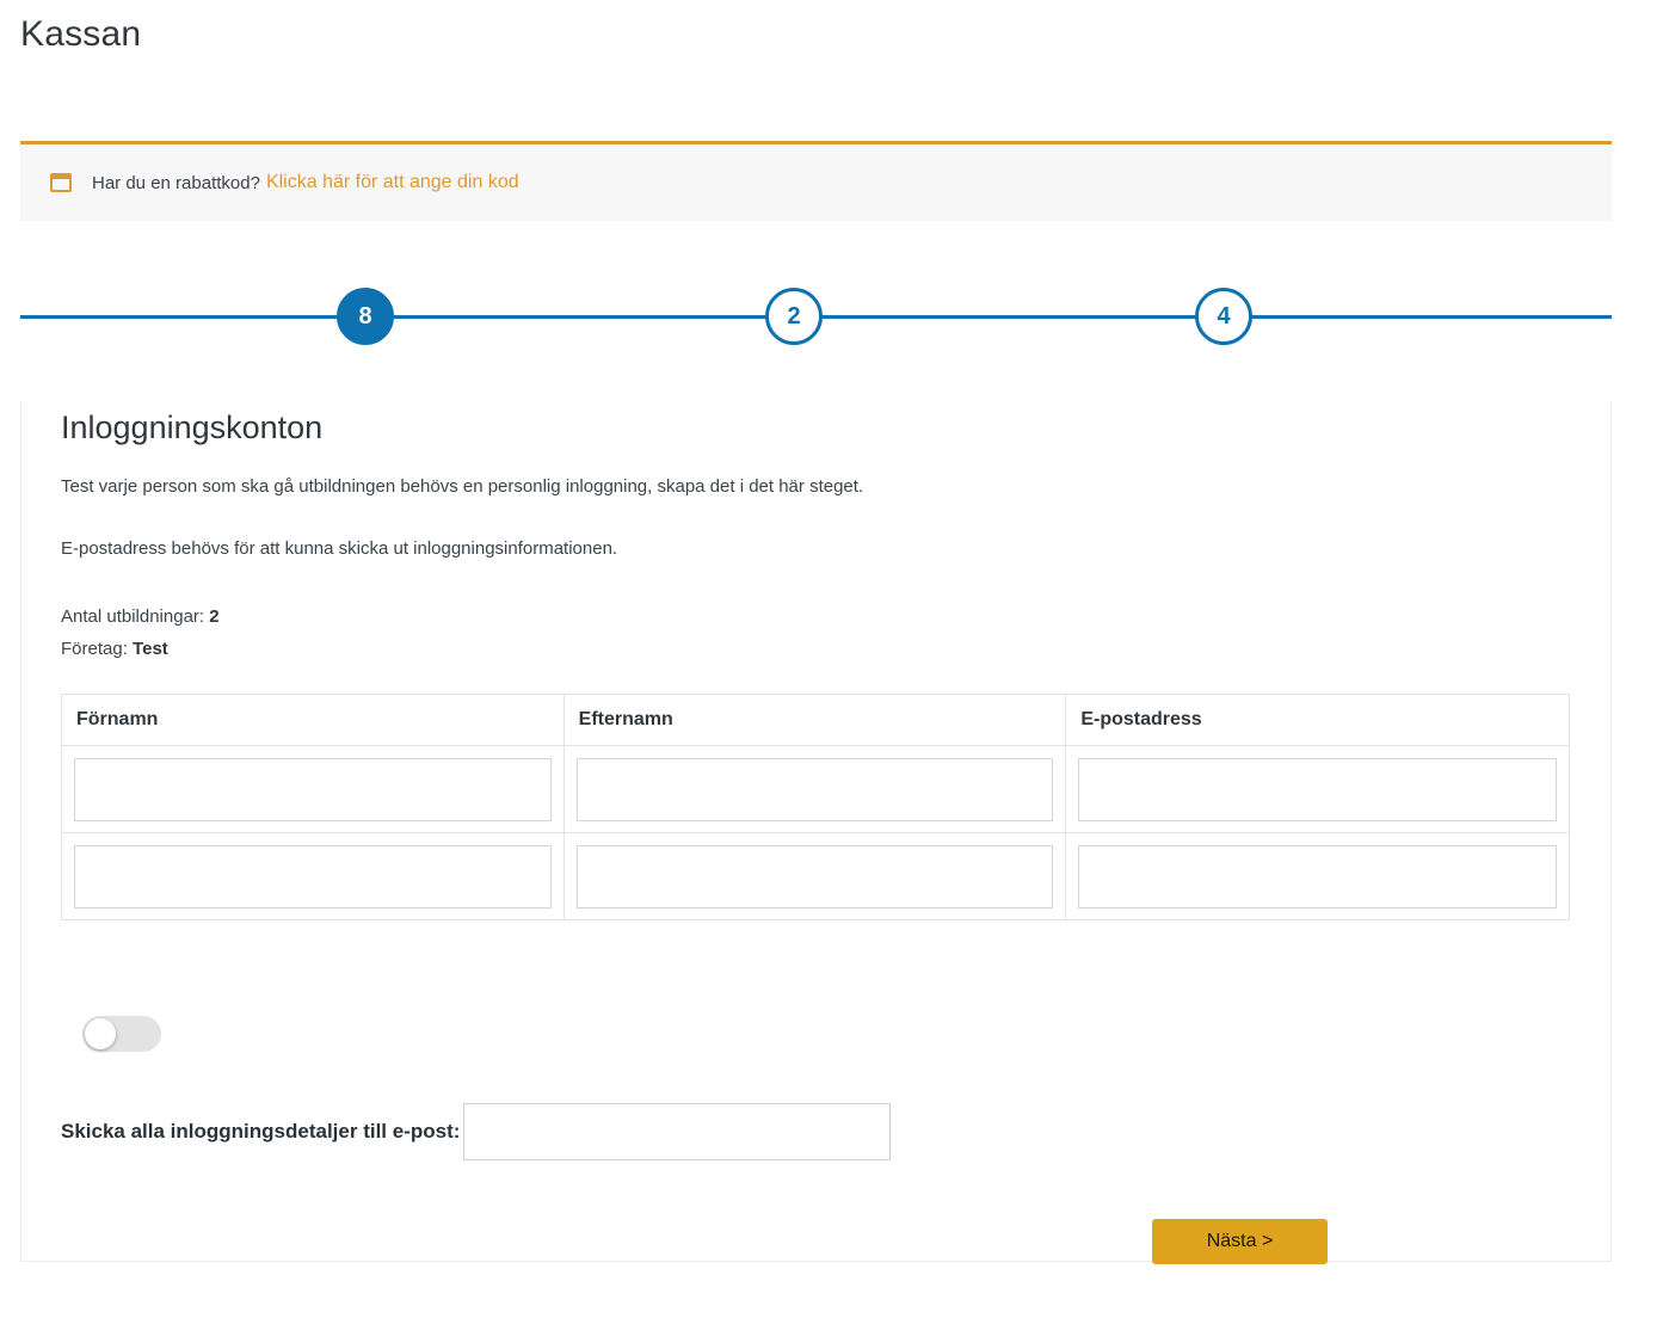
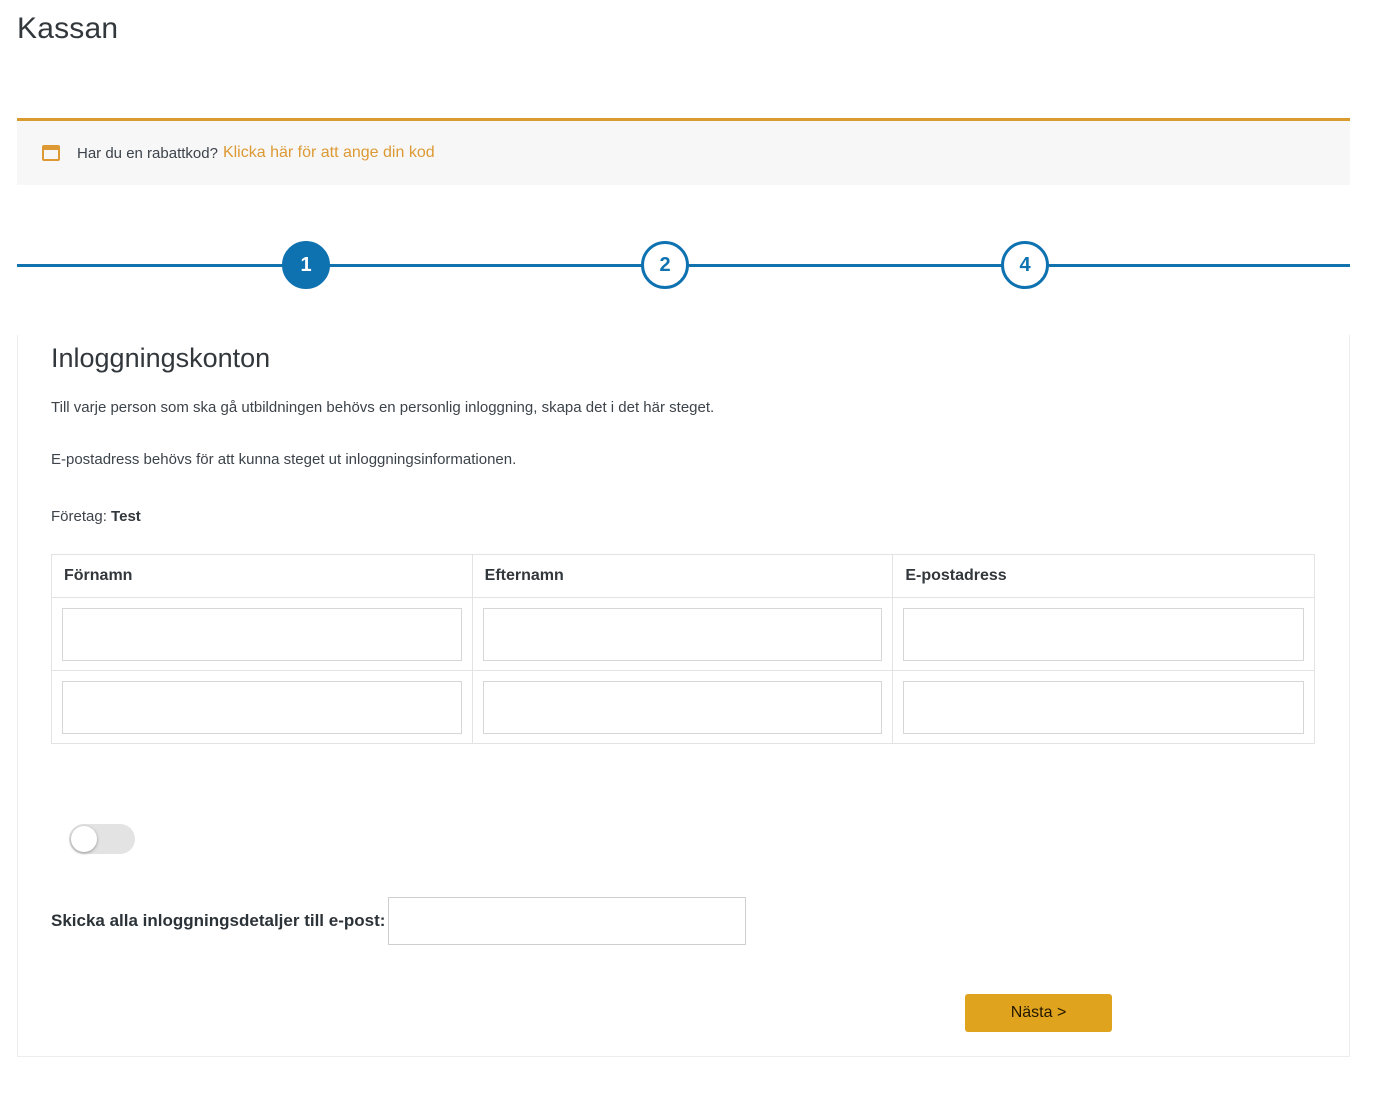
  Kassan
  Har du en rabattkod?
  Klicka här för att ange din kod
- 8
+ 1
  2
  4
  Inloggningskonton
- Test varje person som ska gå utbildningen behövs en personlig inloggning, skapa det i det här steget.
+ Till varje person som ska gå utbildningen behövs en personlig inloggning, skapa det i det här steget.
- E-postadress behövs för att kunna skicka ut inloggningsinformationen.
+ E-postadress behövs för att kunna steget ut inloggningsinformationen.
- Antal utbildningar: 2
  Företag: Test
  Förnamn
  Efternamn
  E-postadress
  Skicka alla inloggningsdetaljer till e-post:
  Nästa >
